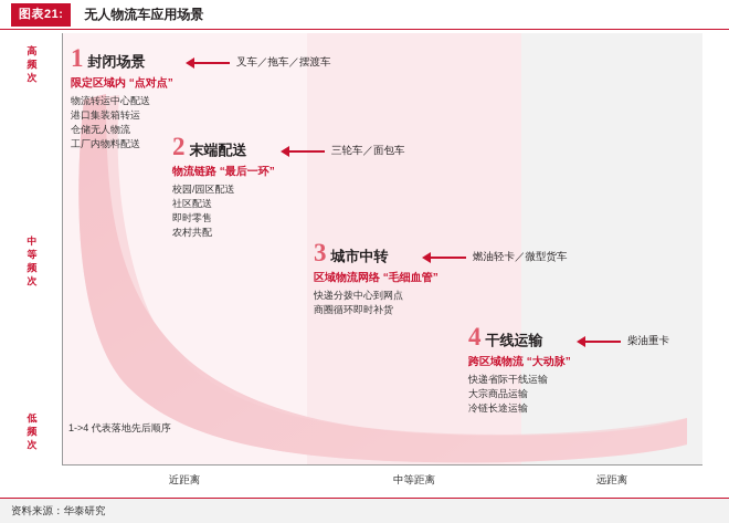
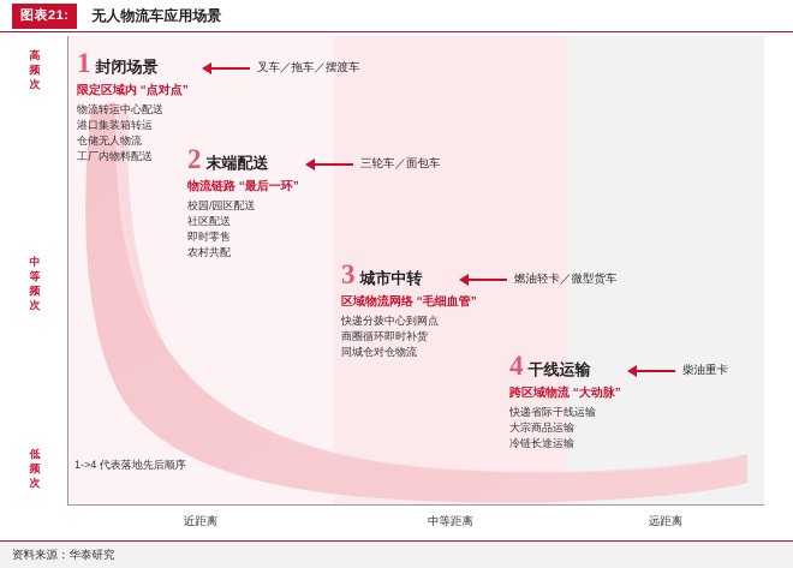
  图表21:
  无人物流车应用场景
  1
  封闭场景
  限定区域内 “点对点”
  物流转运中心配送
  港口集装箱转运
  仓储无人物流
  工厂内物料配送
  叉车／拖车／摆渡车
  2
  末端配送
  物流链路 “最后一环”
  校园/园区配送
  社区配送
  即时零售
  农村共配
  三轮车／面包车
  3
  城市中转
  区域物流网络 “毛细血管”
  快递分拨中心到网点
  商圈循环即时补货
+ 同城仓对仓物流
  燃油轻卡／微型货车
  4
  干线运输
  跨区域物流 “大动脉”
  快递省际干线运输
  大宗商品运输
  冷链长途运输
  柴油重卡
  高
  频
  次
  中
  等
  频
  次
  低
  频
  次
  近距离
  中等距离
  远距离
  1->4 代表落地先后顺序
  资料来源：华泰研究
